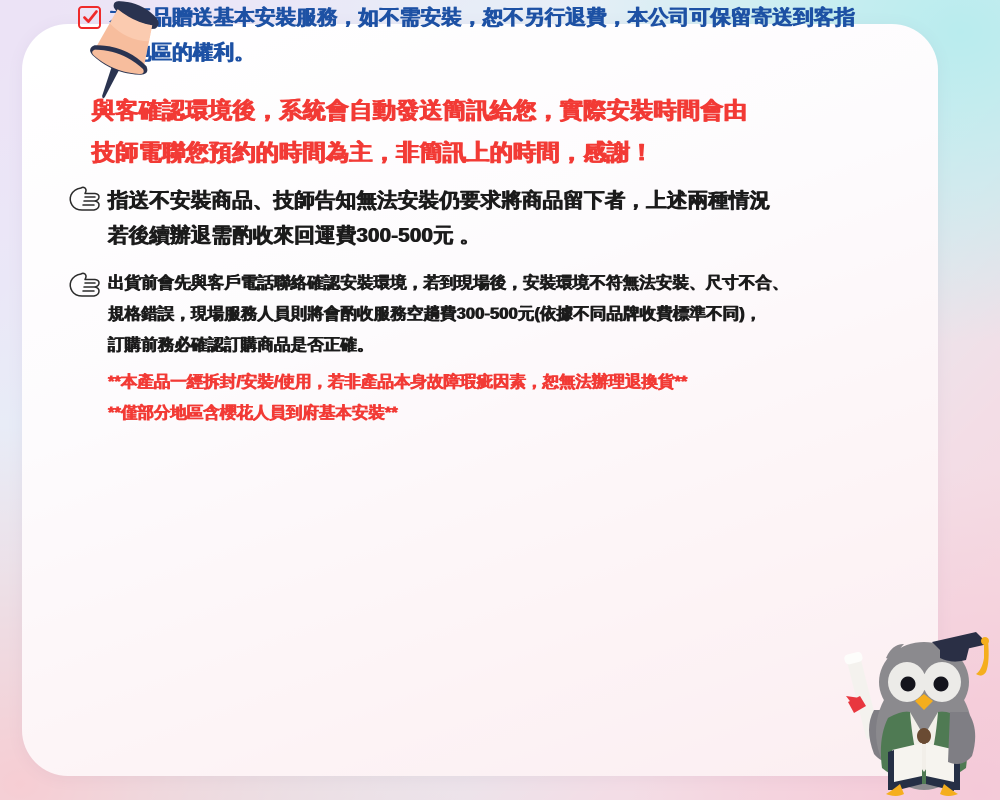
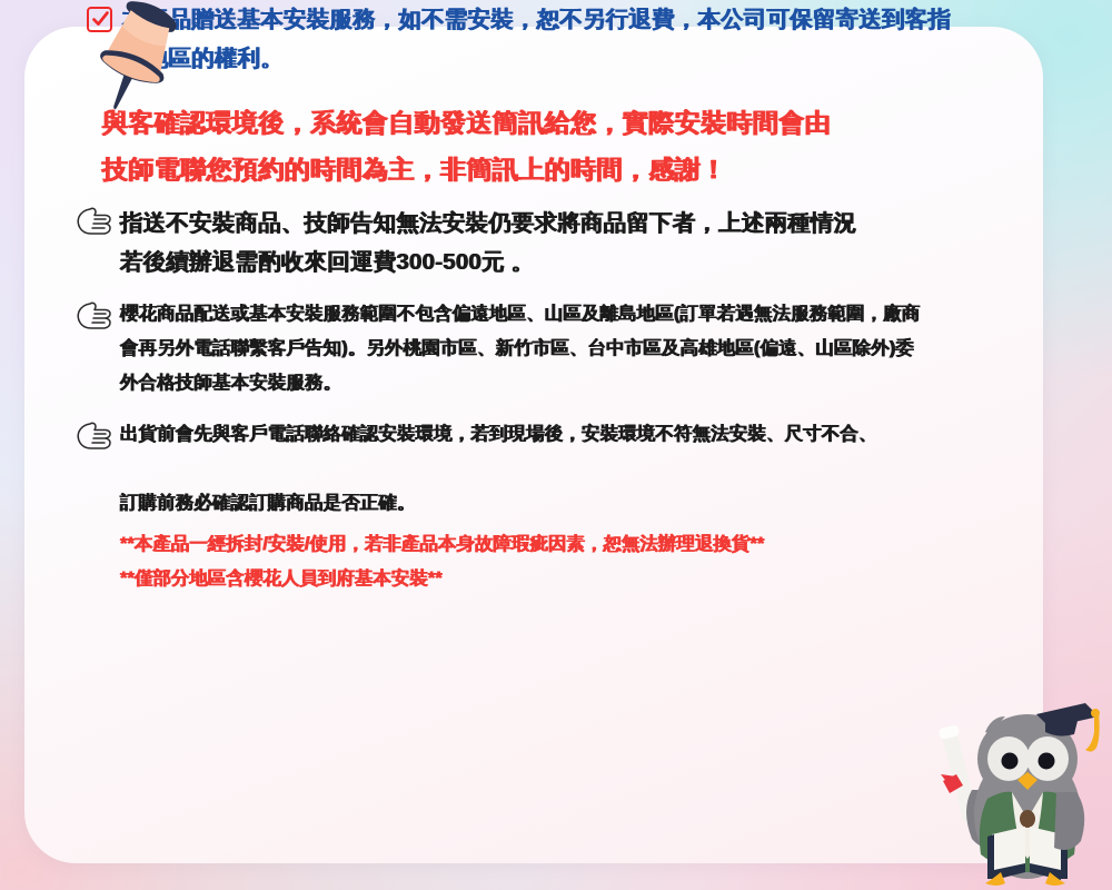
  品贈送基本安裝服務，如不需安裝，恕不另行退費，本公司可保留寄送到客指
  區的權利。
  與客確認環境後，系統會自動發送簡訊給您，實際安裝時間會由
  技師電聯您預約的時間為主，非簡訊上的時間，感謝！
  指送不安裝商品、技師告知無法安裝仍要求將商品留下者，上述兩種情況
  若後續辦退需酌收來回運費300-500元 。
+ 櫻花商品配送或基本安裝服務範圍不包含偏遠地區、山區及離島地區(訂單若遇無法服務範圍，廠商
+ 會再另外電話聯繫客戶告知)。另外桃園市區、新竹市區、台中市區及高雄地區(偏遠、山區除外)委
+ 外合格技師基本安裝服務。
  出貨前會先與客戶電話聯絡確認安裝環境，若到現場後，安裝環境不符無法安裝、尺寸不合、
- 規格錯誤，現場服務人員則將會酌收服務空趟費300-500元(依據不同品牌收費標準不同)，
  訂購前務必確認訂購商品是否正確。
  **本產品一經拆封/安裝/使用，若非產品本身故障瑕疵因素，恕無法辦理退換貨**
  **僅部分地區含櫻花人員到府基本安裝**
